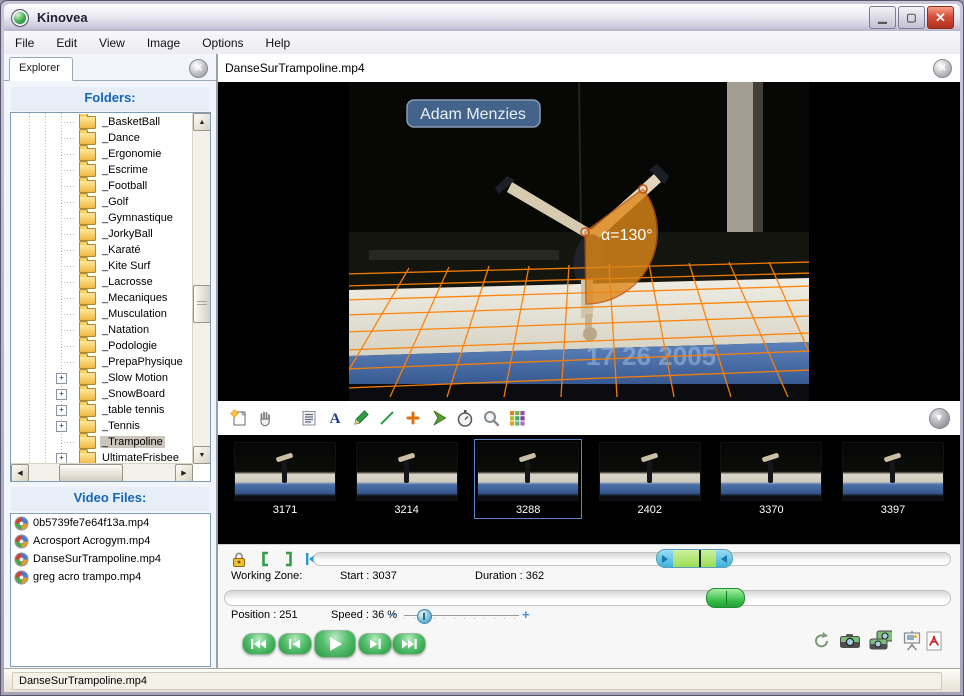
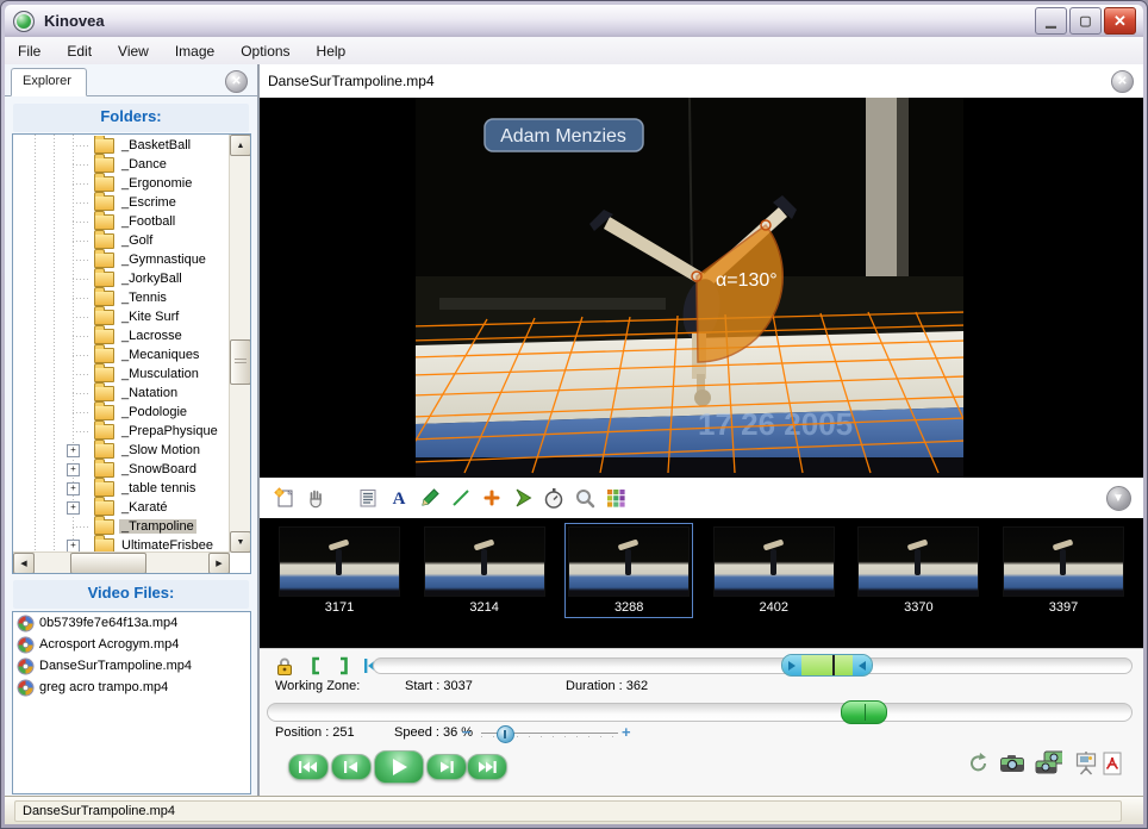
  Kinovea
  ▁
  ▢
  ✕
  File
  Edit
  View
  Image
  Options
  Help
  Explorer
  ✕
  Folders:
  _BasketBall
  _Dance
  _Ergonomie
  _Escrime
  _Football
  _Golf
  _Gymnastique
  _JorkyBall
- _Karaté
+ _Tennis
  _Kite Surf
  _Lacrosse
  _Mecaniques
  _Musculation
  _Natation
  _Podologie
  _PrepaPhysique
  +
  _Slow Motion
  +
  _SnowBoard
  +
  _table tennis
  +
- _Tennis
+ _Karaté
  _Trampoline
  +
  UltimateFrisbee
  Video Files:
  0b5739fe7e64f13a.mp4
  Acrosport Acrogym.mp4
  DanseSurTrampoline.mp4
  greg acro trampo.mp4
  DanseSurTrampoline.mp4
  ✕
  α=130°
  Adam Menzies
  A
  ▼
  3171
  3214
  3288
  2402
  3370
  3397
  Working Zone:
  Start : 3037
  Duration : 362
  Position : 251
  Speed : 36 %
  −
  +
  DanseSurTrampoline.mp4
